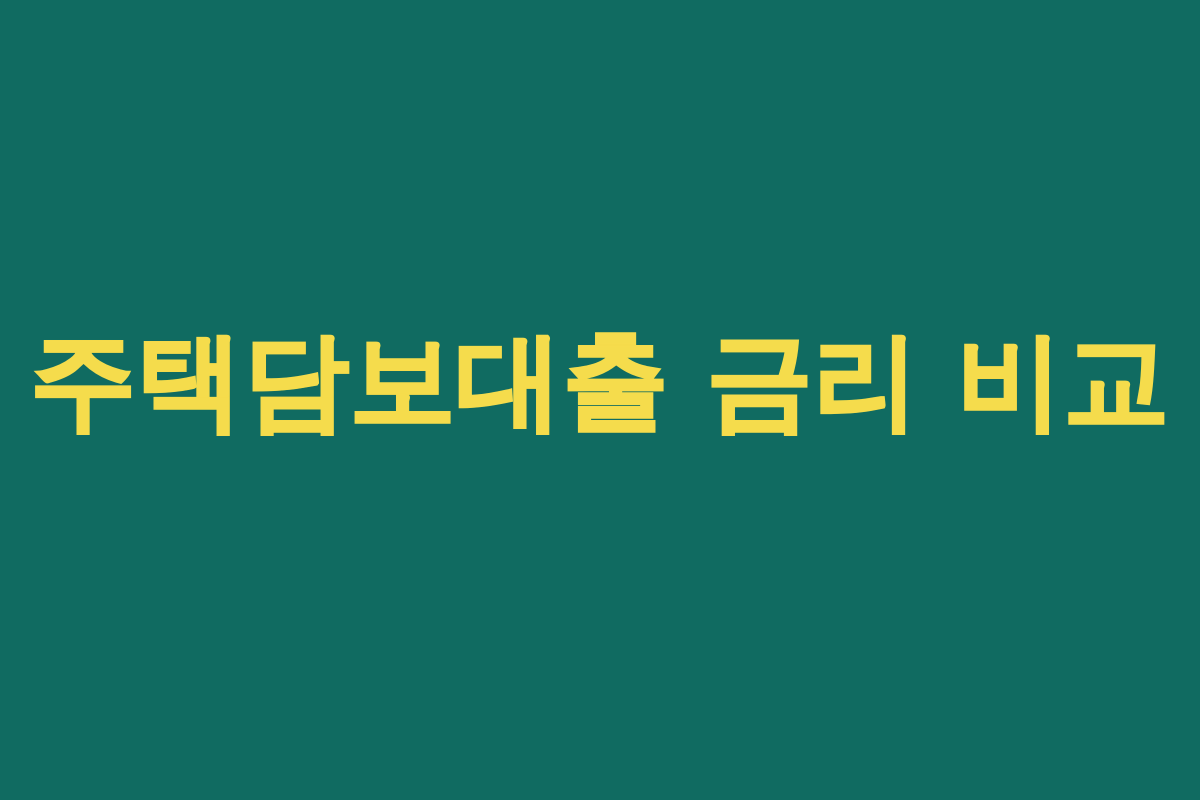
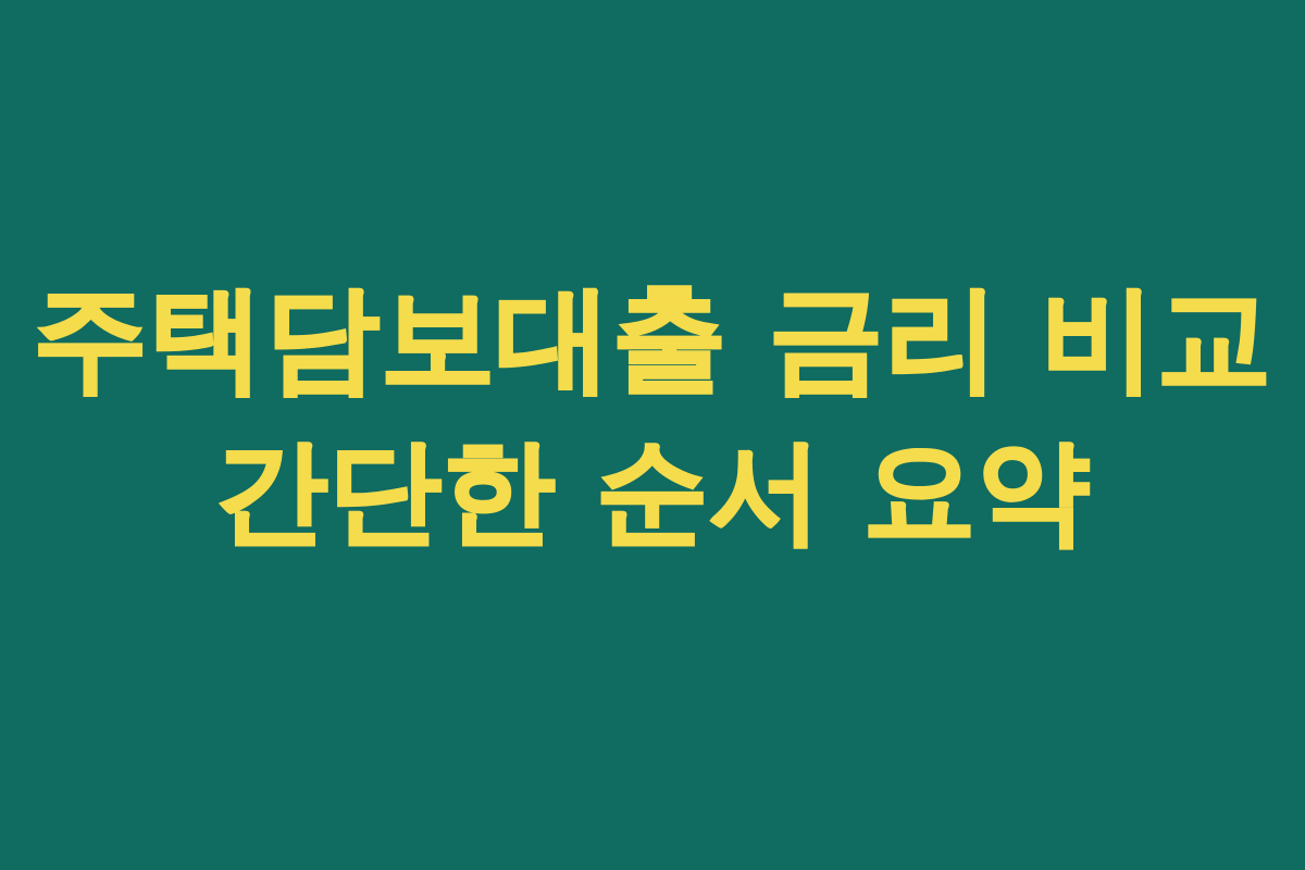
  주택담보대출 금리 비교
+ 간단한 순서 요약
